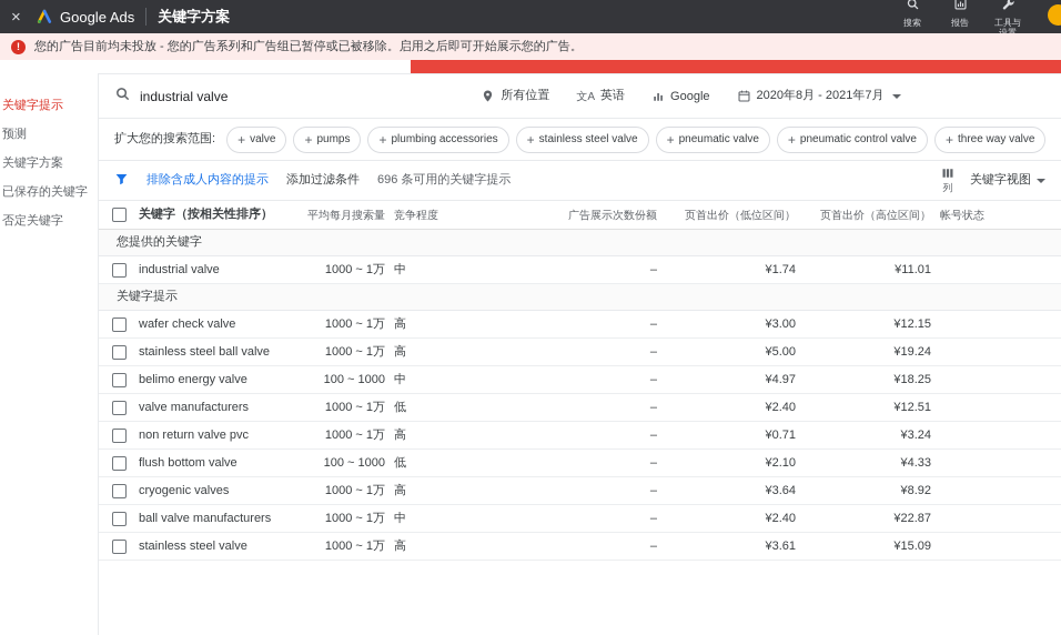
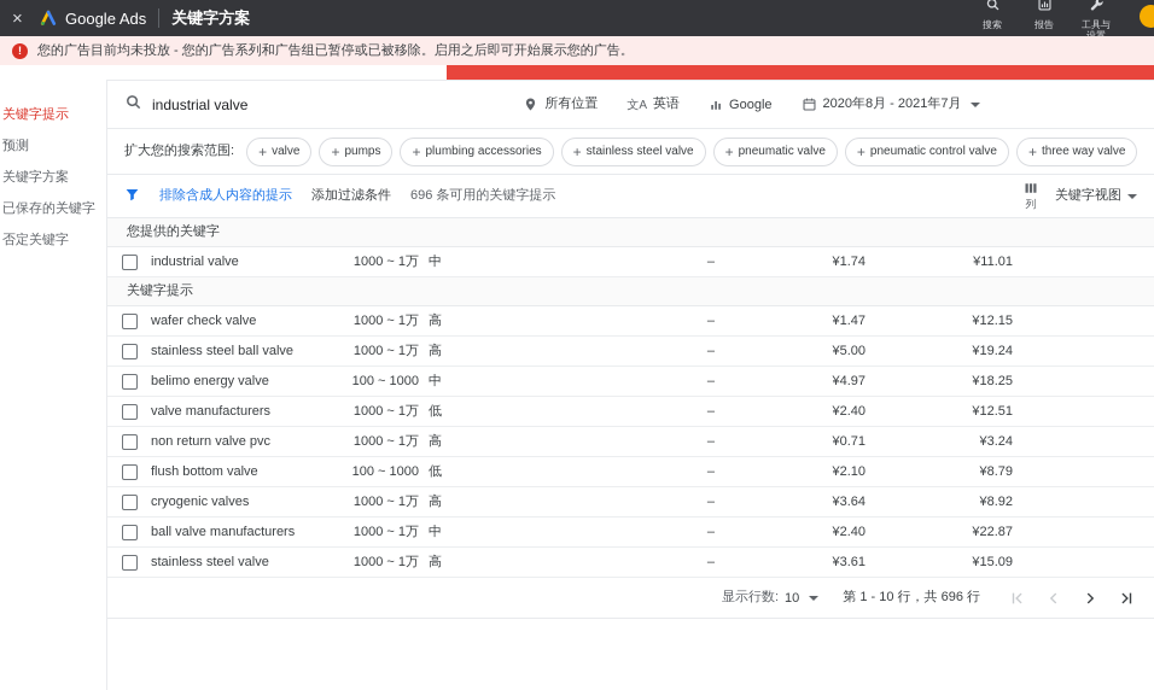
  ×
  Google Ads
  关键字方案
  搜索
  报告
  工具与设置
  !
  您的广告目前均未投放 - 您的广告系列和广告组已暂停或已被移除。启用之后即可开始展示您的广告。
  关键字提示
  预测
  关键字方案
  已保存的关键字
  否定关键字
  industrial valve
  所有位置
  文A
  英语
  Google
  2020年8月 - 2021年7月
  扩大您的搜索范围:
  +
  valve
  +
  pumps
  +
  plumbing accessories
  +
  stainless steel valve
  +
  pneumatic valve
  +
  pneumatic control valve
  +
  three way valve
  排除含成人内容的提示
  添加过滤条件
  696 条可用的关键字提示
  列
  关键字视图
- 关键字（按相关性排序）
- 平均每月搜索量
- 竞争程度
- 广告展示次数份额
- 页首出价（低位区间）
- 页首出价（高位区间）
- 帐号状态
  您提供的关键字
  industrial valve
  1000 ~ 1万
  中
  –
  ¥1.74
  ¥11.01
  关键字提示
  wafer check valve
  1000 ~ 1万
  高
  –
- ¥3.00
+ ¥1.47
  ¥12.15
  stainless steel ball valve
  1000 ~ 1万
  高
  –
  ¥5.00
  ¥19.24
  belimo energy valve
  100 ~ 1000
  中
  –
  ¥4.97
  ¥18.25
  valve manufacturers
  1000 ~ 1万
  低
  –
  ¥2.40
  ¥12.51
  non return valve pvc
  1000 ~ 1万
  高
  –
  ¥0.71
  ¥3.24
  flush bottom valve
  100 ~ 1000
  低
  –
  ¥2.10
- ¥4.33
+ ¥8.79
  cryogenic valves
  1000 ~ 1万
  高
  –
  ¥3.64
  ¥8.92
  ball valve manufacturers
  1000 ~ 1万
  中
  –
  ¥2.40
  ¥22.87
  stainless steel valve
  1000 ~ 1万
  高
  –
  ¥3.61
  ¥15.09
+ 显示行数:
+ 10
+ 第 1 - 10 行，共 696 行
